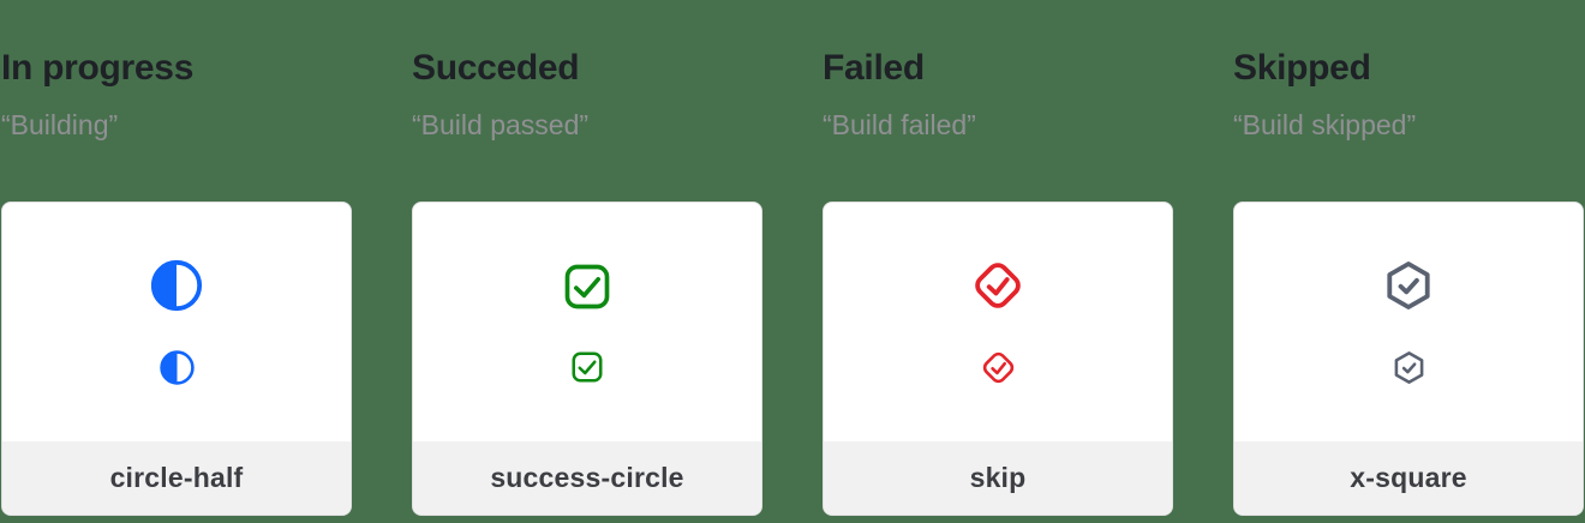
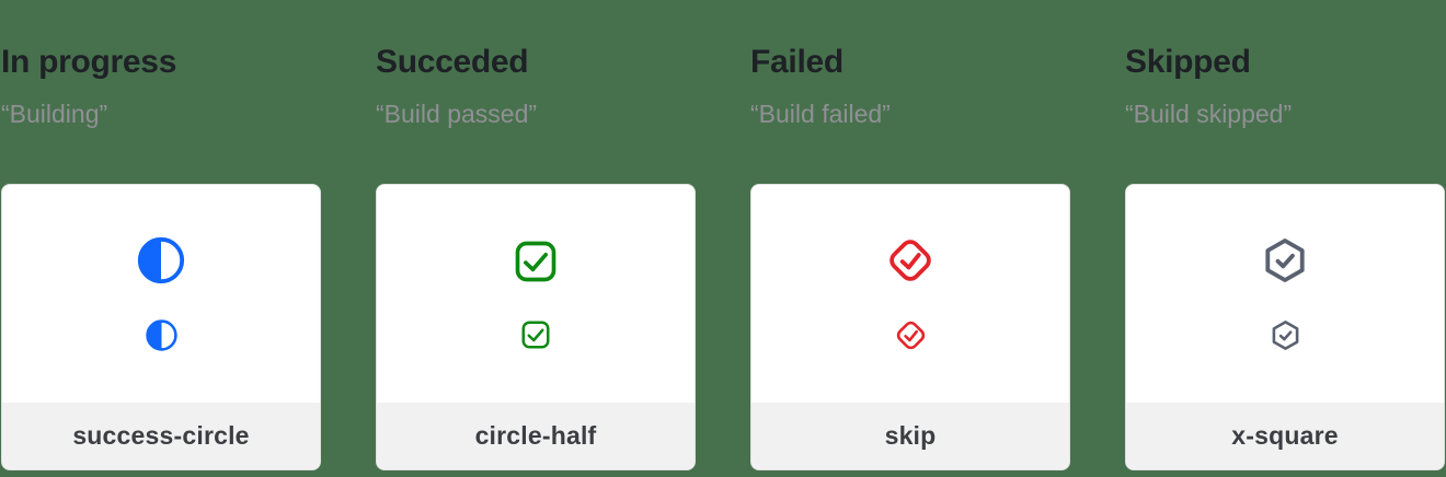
  In progress
  “Building”
- circle-half
+ success-circle
  Succeded
  “Build passed”
- success-circle
+ circle-half
  Failed
  “Build failed”
  skip
  Skipped
  “Build skipped”
  x-square
